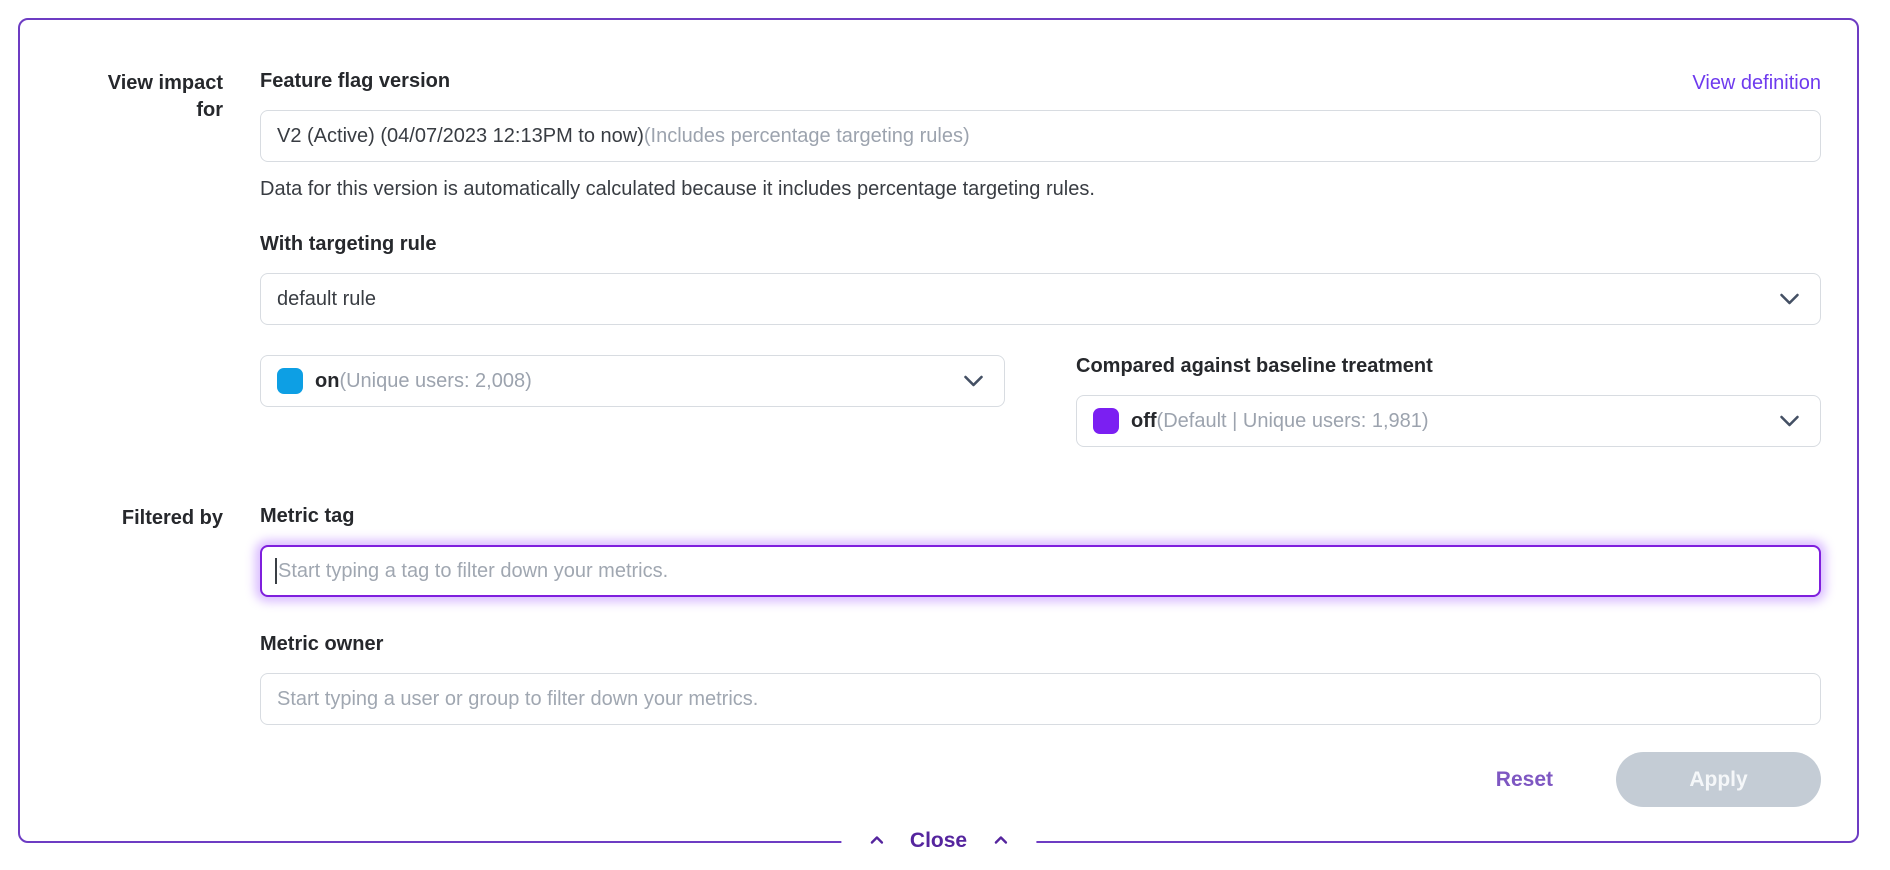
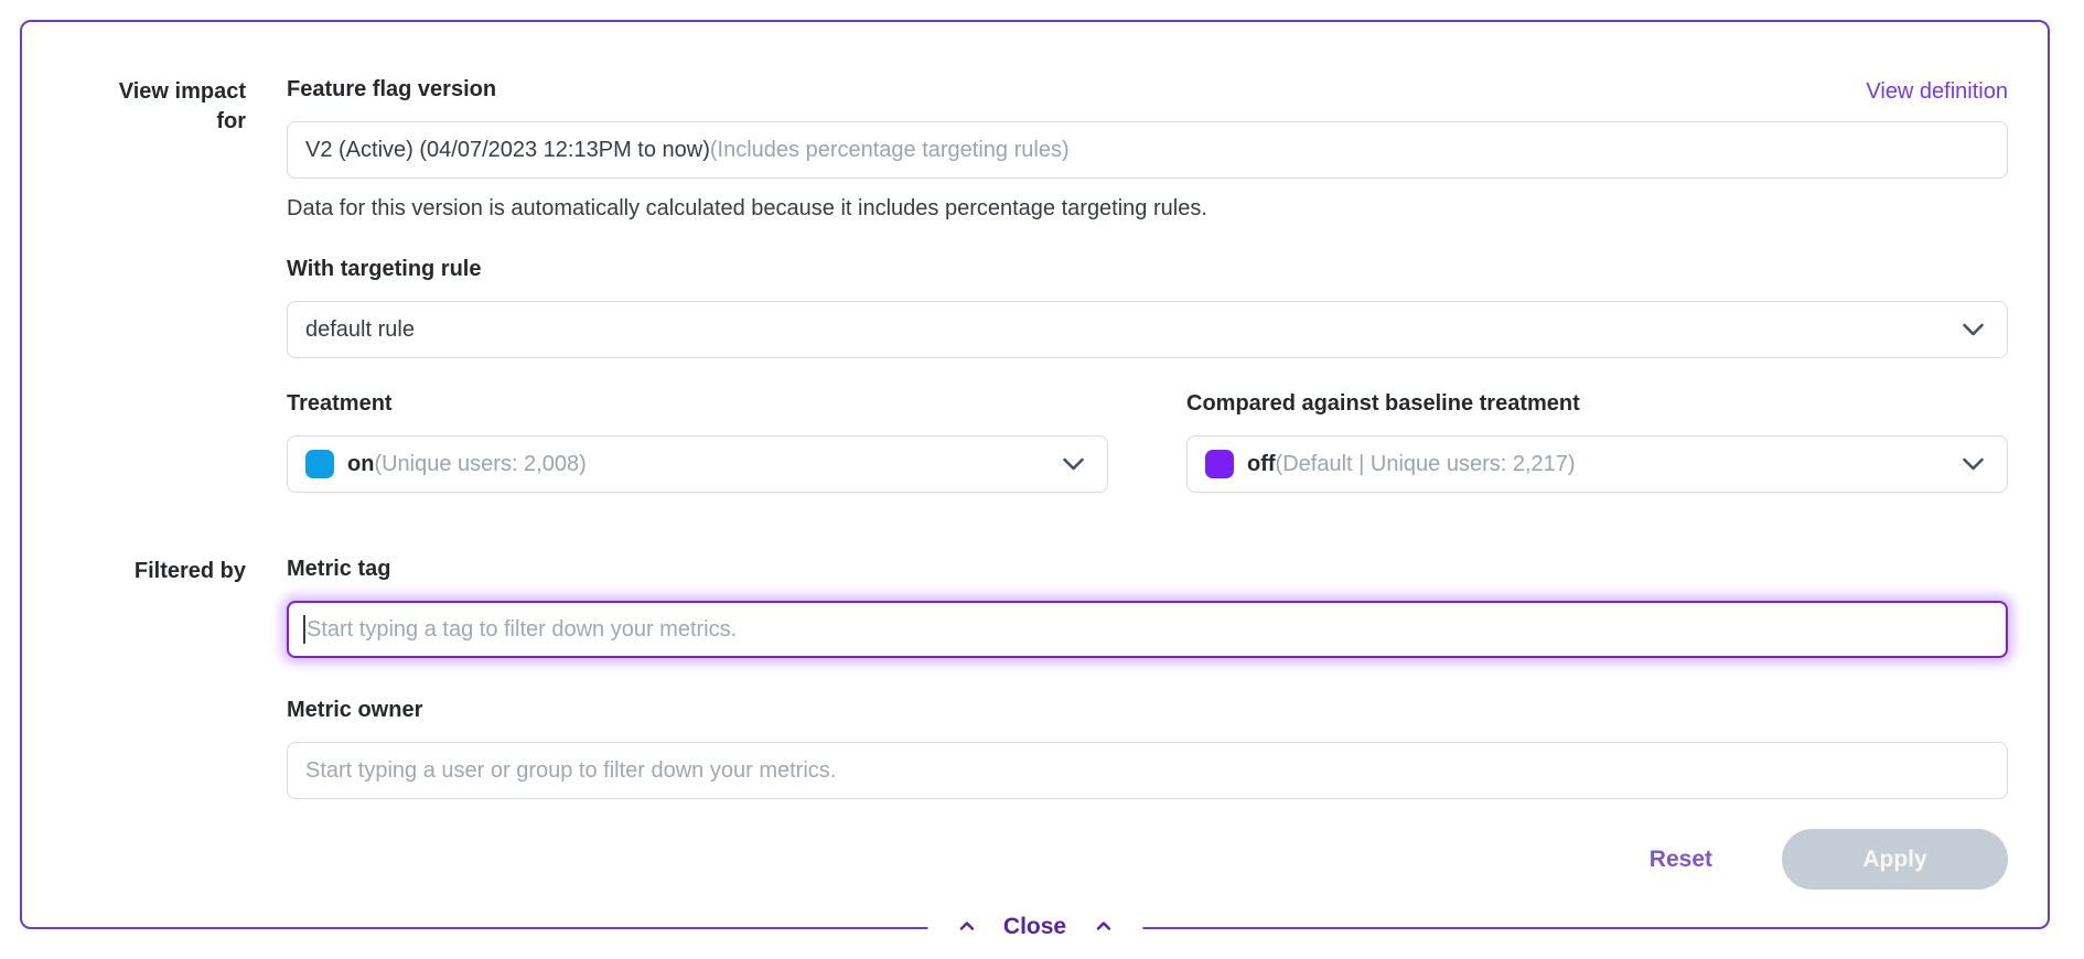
  View definition
  View impact for
  Feature flag version
  V2 (Active) (04/07/2023 12:13PM to now)
  (Includes percentage targeting rules)
  Data for this version is automatically calculated because it includes percentage targeting rules.
  With targeting rule
  default rule
+ Treatment
  on
  (Unique users: 2,008)
  Compared against baseline treatment
  off
- (Default | Unique users: 1,981)
+ (Default | Unique users: 2,217)
  Filtered by
  Metric tag
  Start typing a tag to filter down your metrics.
  Metric owner
  Start typing a user or group to filter down your metrics.
  Reset
  Apply
  Close
